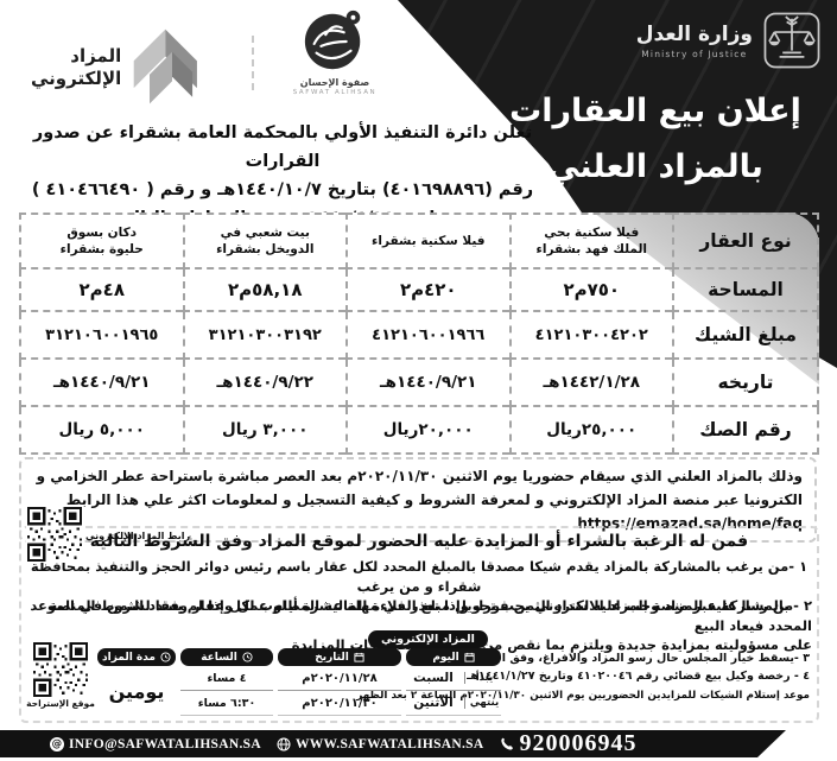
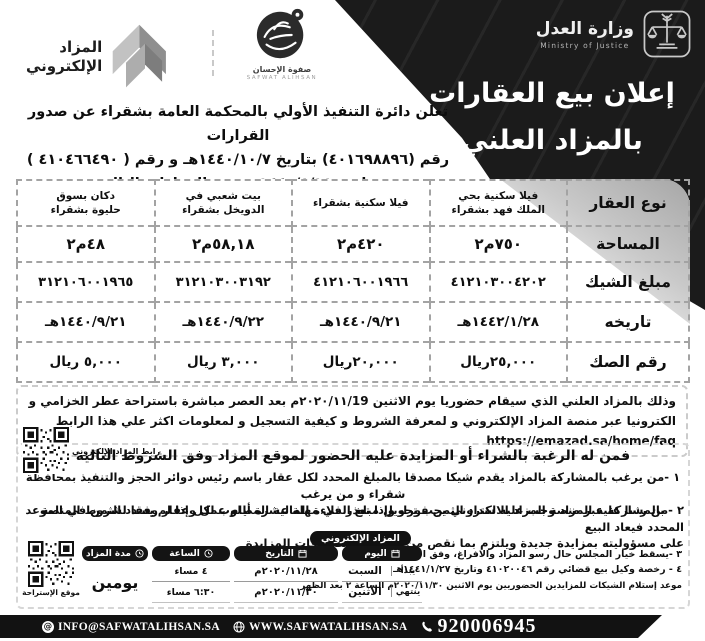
  وزارة العدل
  Ministry of Justice
  إعلان بيع العقارات
  بالمزاد العلني
  المزاد
  الإلكتروني
  صفوة الإحسان
  تعلن دائرة التنفيذ الأولي بالمحكمة العامة بشقراء عن صدور القرارات
  رقم (٤٠١٦٩٨٨٩٦) بتاريخ ١٤٤٠/١٠/٧هـ و رقم ( ٤١٠٤٦٦٤٩٠ )
  نوع العقار	فيلا سكنية بحي الملك فهد بشقراء	فيلا سكنية بشقراء	بيت شعبي في الدويخل بشقراء	دكان بسوق حليوة بشقراء
  المساحة	٧٥٠م٢	٤٢٠م٢	٥٨,١٨م٢	٤٨م٢
  مبلغ الشيك	٤١٢١٠٣٠٠٤٢٠٢	٤١٢١٠٦٠٠١٩٦٦	٣١٢١٠٣٠٠٣١٩٢	٣١٢١٠٦٠٠١٩٦٥
  تاريخه	١٤٤٢/١/٢٨هـ	١٤٤٠/٩/٢١هـ	١٤٤٠/٩/٢٢هـ	١٤٤٠/٩/٢١هـ
  رقم الصك	٢٥,٠٠٠ريال	٢٠,٠٠٠ريال	٣,٠٠٠ ريال	٥,٠٠٠ ريال
- وذلك بالمزاد العلني الذي سيقام حضوريا يوم الاثنين ٢٠٢٠/١١/٣٠م بعد العصر مباشرة باستراحة عطر الخزامي و الكترونيا عبر منصة المزاد الإلكتروني و لمعرفة الشروط و كيفية التسجيل و لمعلومات اكثر علي هذا الرابط https://emazad.sa/home/faq
+ وذلك بالمزاد العلني الذي سيقام حضوريا يوم الاثنين ٢٠٢٠/١١/19م بعد العصر مباشرة باستراحة عطر الخزامي و الكترونيا عبر منصة المزاد الإلكتروني و لمعرفة الشروط و كيفية التسجيل و لمعلومات اكثر علي هذا الرابط https://emazad.sa/home/faq
  رابط المزاد الإلكتروني
  فمن له الرغبة بالشراء أو المزايدة عليه الحضور لموقع المزاد وفق الشروط التالية
  ١ -من يرغب بالمشاركة بالمزاد يقدم شيكا مصدقا بالمبلغ المحدد لكل عقار باسم رئيس دوائر الحجز والتنفيذ بمحافظة شقراء و من يرغب
  بالمشاركة عبر منصة المزاد الالكتروني يجب تحويل مبلغ الملاءة المالية المطلوب لكل عقار وفقا لشروط المنصة
  ٢ -من رسا عليه المزاد وجب عليه سداد الثمن فورا، وإذا تعذر في مهلة عشرة أيام عمل وإذا لم يسدد الثمن في الموعد المحدد فيعاد البيع
  على مسؤوليته بمزايدة جديدة ويلتزم بما نقص منات المزايدة
  ٣ -يسقط خيار المجلس حال رسو المزاد والافراغ، وفق ا
  ٤ - رخصة وكيل بيع قضائي رقم ٤١٠٢٠٠٤٦ وتاريخ ١٤٤١/١/٢٧هـ
  موعد إستلام الشيكات للمزايدين الحضوريين يوم الاثنين ٢٠٢٠/١١/٣٠م الساعة ٢ بعد الظهر
  المزاد الإلكتروني
  اليوم
  يبدأ
  السبت
  ينتهي
  الأثنين
  التاريخ
  ٢٠٢٠/١١/٢٨م
  ٢٠٢٠/١١/٣٠م
  الساعة
  ٤ مساء
  ٦:٣٠ مساء
  مدة المزاد
  يومين
  موقع الإستراحة
  @
  INFO@SAFWATALIHSAN.SA
  WWW.SAFWATALIHSAN.SA
  920006945
